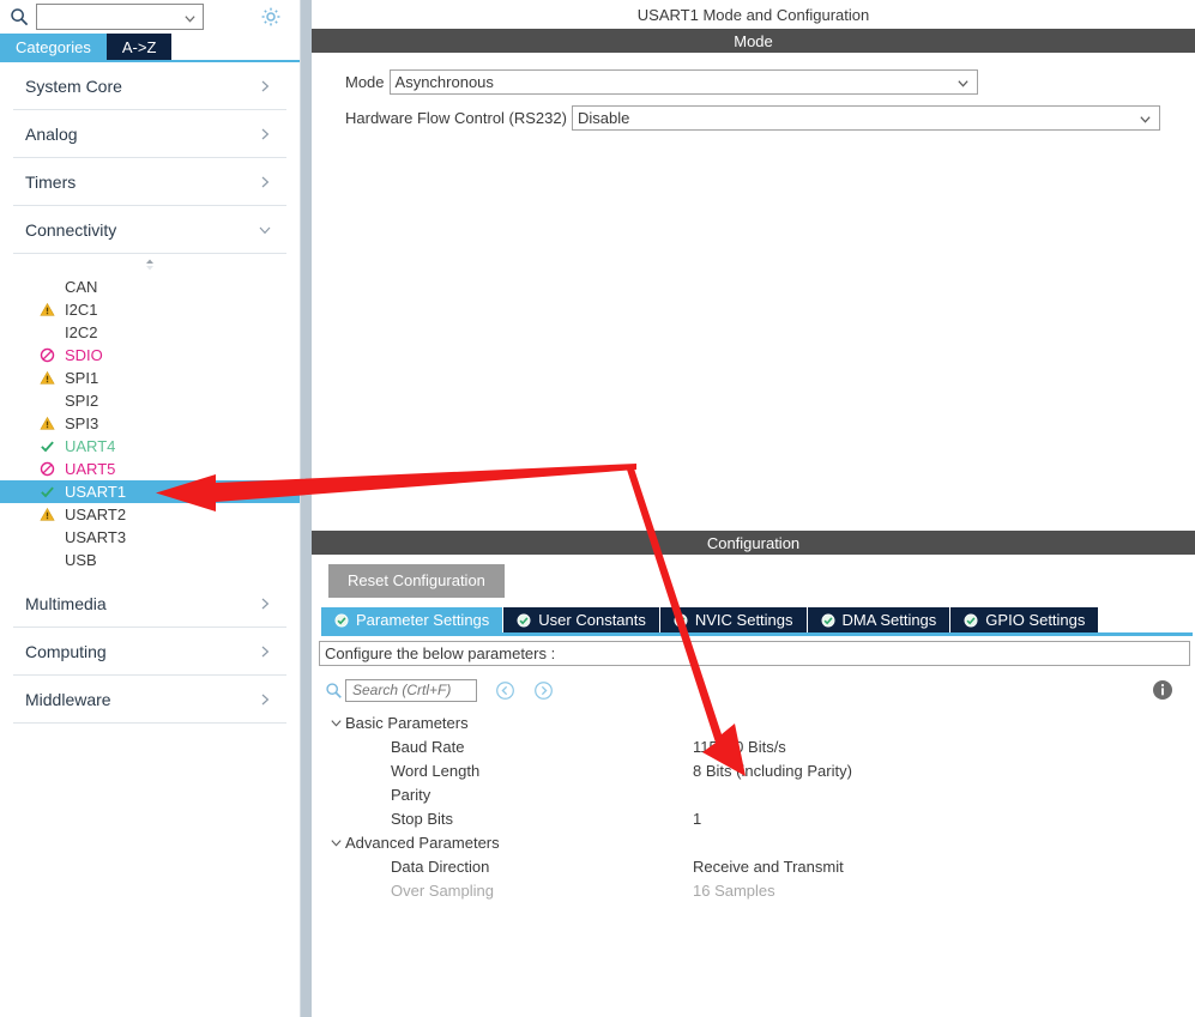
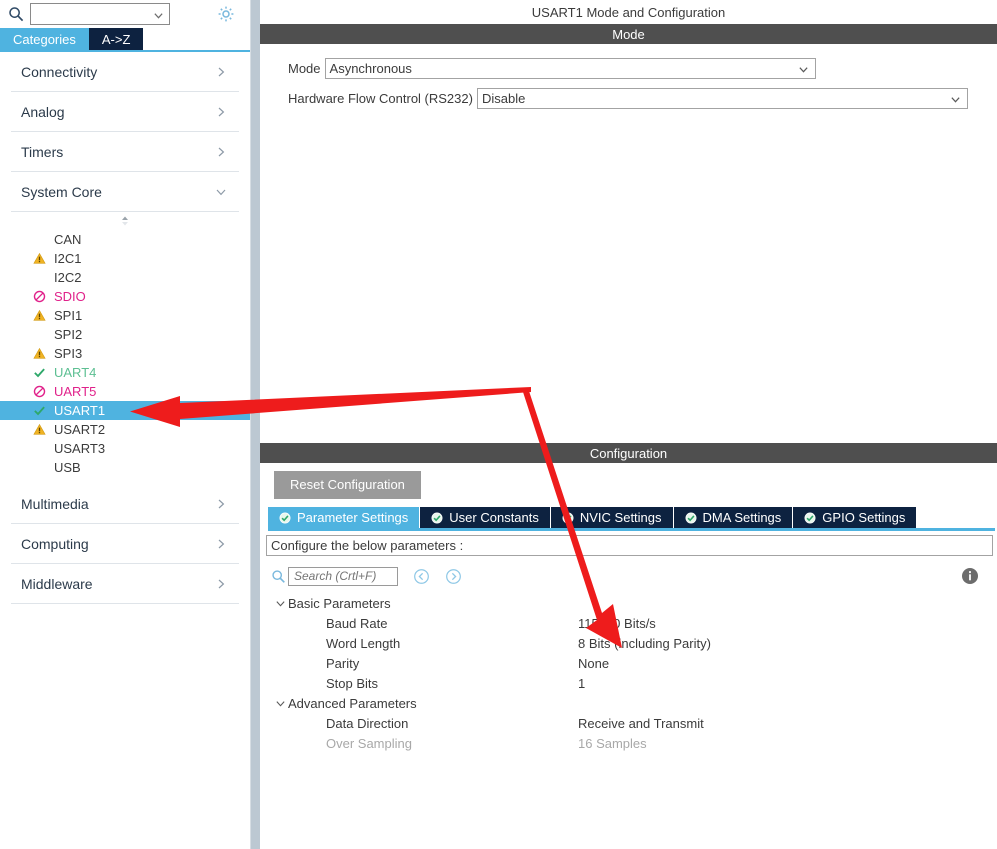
  Categories
  A->Z
- System Core
+ Connectivity
  Analog
  Timers
- Connectivity
+ System Core
  CAN
  I2C1
  I2C2
  SDIO
  SPI1
  SPI2
  SPI3
  UART4
  UART5
  USART1
  USART2
  USART3
  USB
  Multimedia
  Computing
  Middleware
  USART1 Mode and Configuration
  Mode
  Mode
  Asynchronous
  Hardware Flow Control (RS232)
  Disable
  Configuration
  Reset Configuration
  Parameter Settings
  User Constants
  NVIC Settings
  DMA Settings
  GPIO Settings
  Configure the below parameters :
  Search (Crtl+F)
  Basic Parameters
  Baud Rate
  Word Length
  8 Bitsncluding Parity)
  Parity
+ None
  Stop Bits
  1
  Advanced Parameters
  Data Direction
  Receive and Transmit
  Over Sampling
  16 Samples
